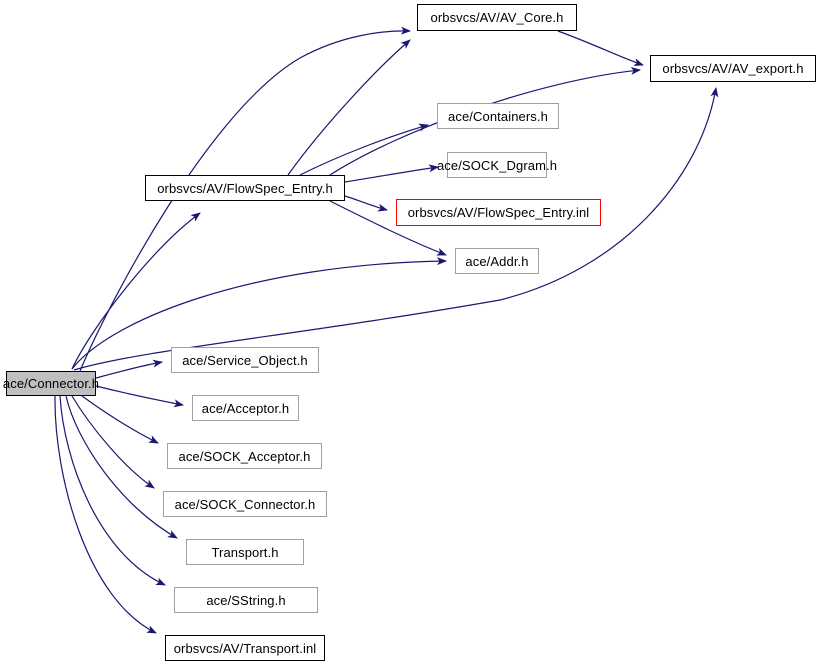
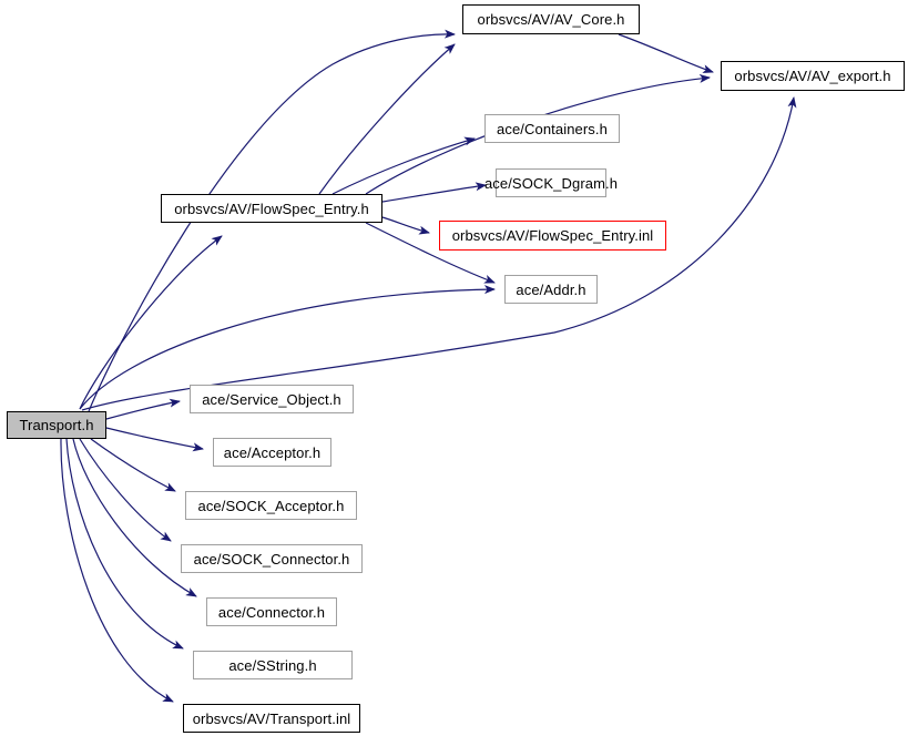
- ace/Connector.h
+ Transport.h
  orbsvcs/AV/FlowSpec_Entry.h
  orbsvcs/AV/AV_Core.h
  orbsvcs/AV/AV_export.h
  ace/Containers.h
  ace/SOCK_Dgram.h
  orbsvcs/AV/FlowSpec_Entry.inl
  ace/Addr.h
  ace/Service_Object.h
  ace/Acceptor.h
  ace/SOCK_Acceptor.h
  ace/SOCK_Connector.h
- Transport.h
+ ace/Connector.h
  ace/SString.h
  orbsvcs/AV/Transport.inl
